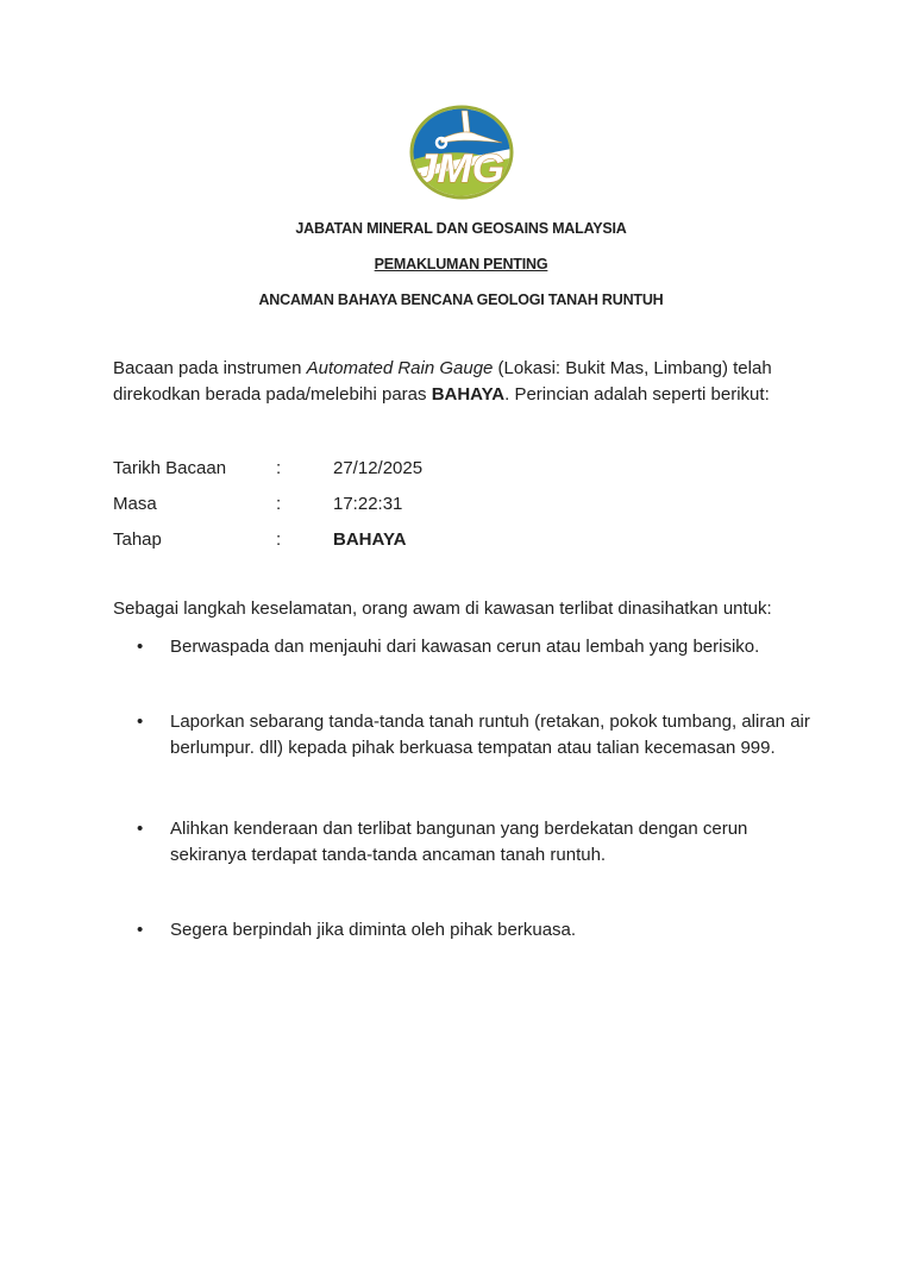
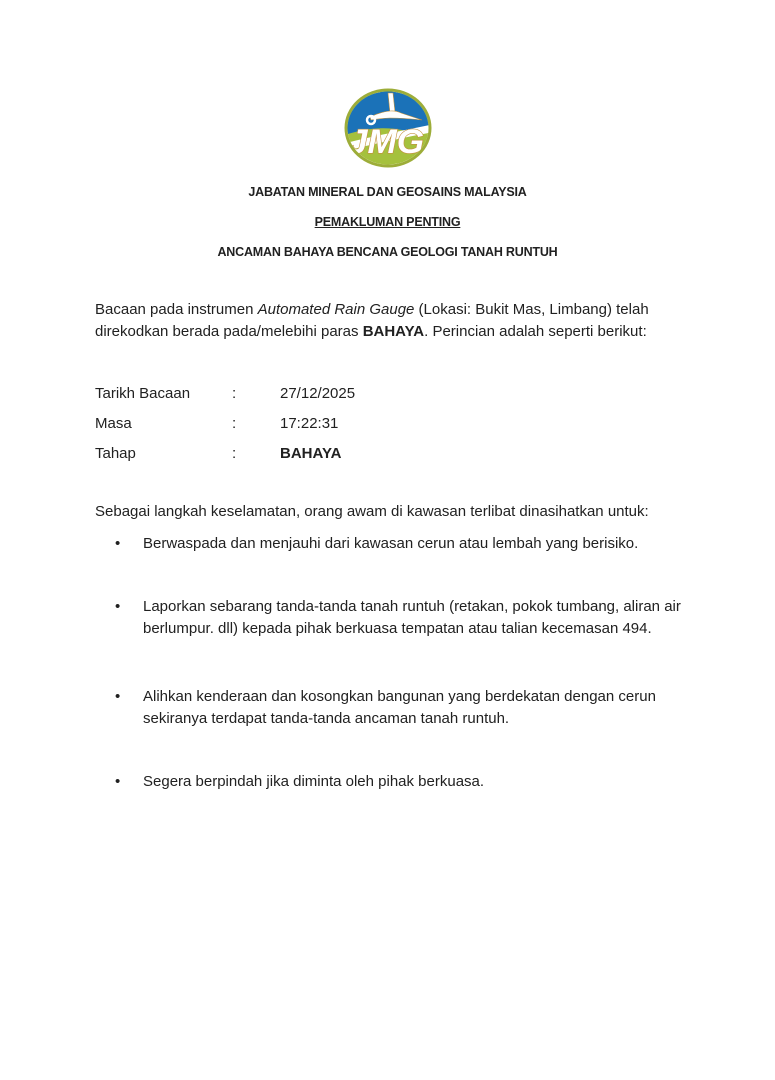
  JMG
  JABATAN MINERAL DAN GEOSAINS MALAYSIA
  PEMAKLUMAN PENTING
  ANCAMAN BAHAYA BENCANA GEOLOGI TANAH RUNTUH
  Bacaan pada instrumen Automated Rain Gauge (Lokasi: Bukit Mas, Limbang) telah direkodkan berada pada/melebihi paras BAHAYA. Perincian adalah seperti berikut:
  Tarikh Bacaan
  :
  27/12/2025
  Masa
  :
  17:22:31
  Tahap
  :
  BAHAYA
  Sebagai langkah keselamatan, orang awam di kawasan terlibat dinasihatkan untuk:
  •
  Berwaspada dan menjauhi dari kawasan cerun atau lembah yang berisiko.
  •
- Laporkan sebarang tanda-tanda tanah runtuh (retakan, pokok tumbang, aliran air berlumpur. dll) kepada pihak berkuasa tempatan atau talian kecemasan 999.
+ Laporkan sebarang tanda-tanda tanah runtuh (retakan, pokok tumbang, aliran air berlumpur. dll) kepada pihak berkuasa tempatan atau talian kecemasan 494.
  •
- Alihkan kenderaan dan terlibat bangunan yang berdekatan dengan cerun sekiranya terdapat tanda-tanda ancaman tanah runtuh.
+ Alihkan kenderaan dan kosongkan bangunan yang berdekatan dengan cerun sekiranya terdapat tanda-tanda ancaman tanah runtuh.
  •
  Segera berpindah jika diminta oleh pihak berkuasa.
